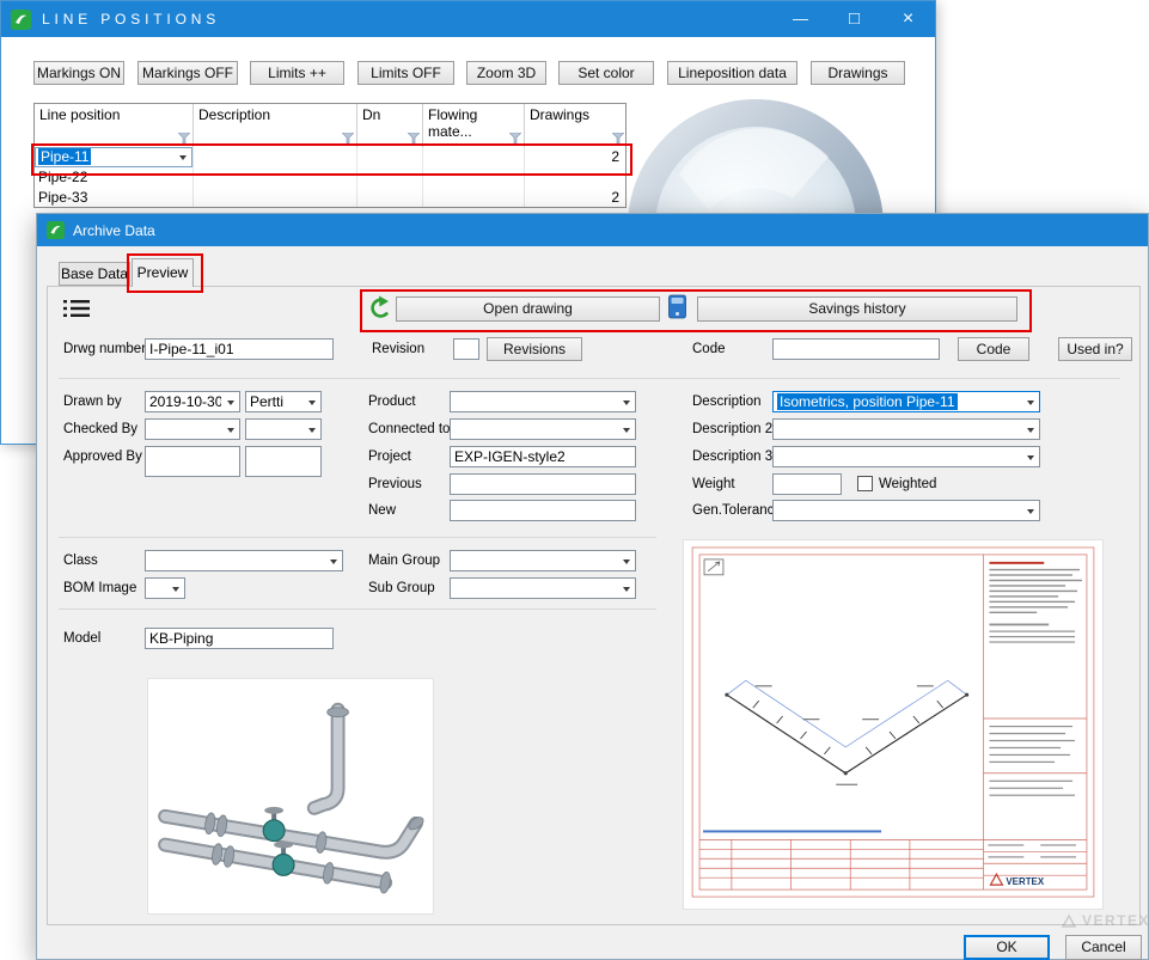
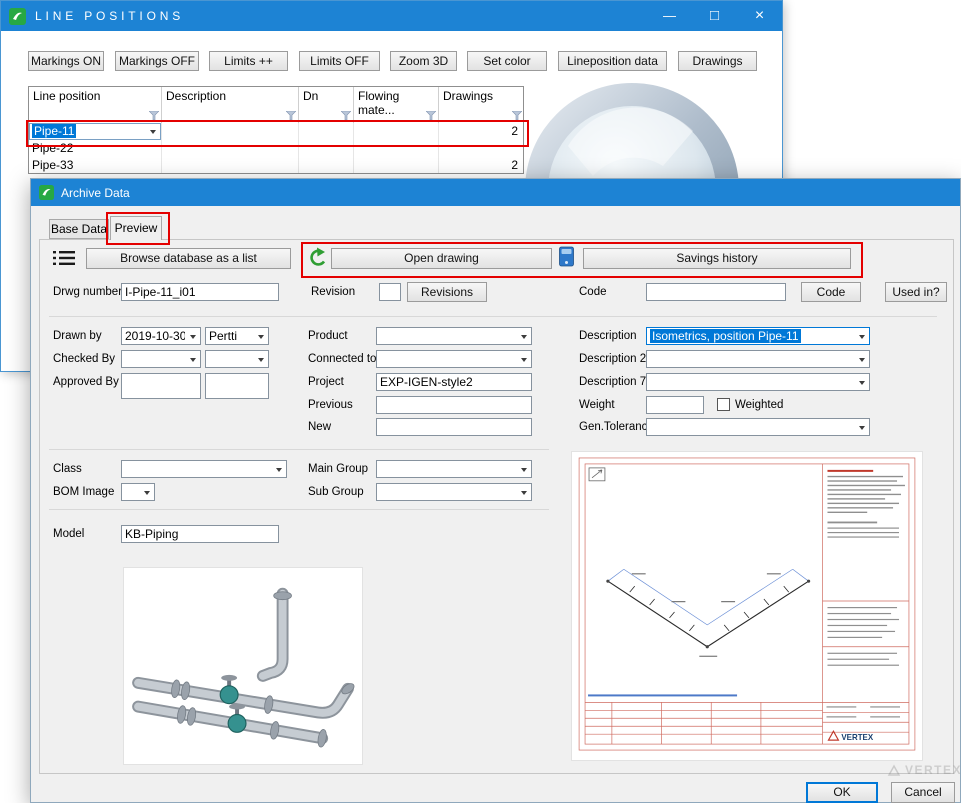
  LINE POSITIONS
  —
  □
  ×
  Markings ON
  Markings OFF
  Limits ++
  Limits OFF
  Zoom 3D
  Set color
  Lineposition data
  Drawings
  Line position
  Description
  Dn
  Flowing mate...
  Drawings
  Pipe-11
  2
  Pipe-22
  Pipe-33
  2
  Archive Data
  Base Data
  Preview
+ Browse database as a list
  Open drawing
  Savings history
  Drwg numbe
  I-Pipe-11_i01
  Revision
  Revisions
  Code
  Code
  Used in?
  Drawn by
  2019-10-30
  Pertti
  Checked By
  Approved By
  Product
  Connected to
  Project
  EXP-IGEN-style2
  Previous
  New
  Description
  Isometrics, position Pipe-11
  Description 2
- Description 3
+ Description 7
  Weight
  Weighted
  Gen.Toleranc
  Class
  Main Group
  BOM Image
  Sub Group
  Model
  KB-Piping
  VERTEX
  VERTEX
  OK
  Cancel
